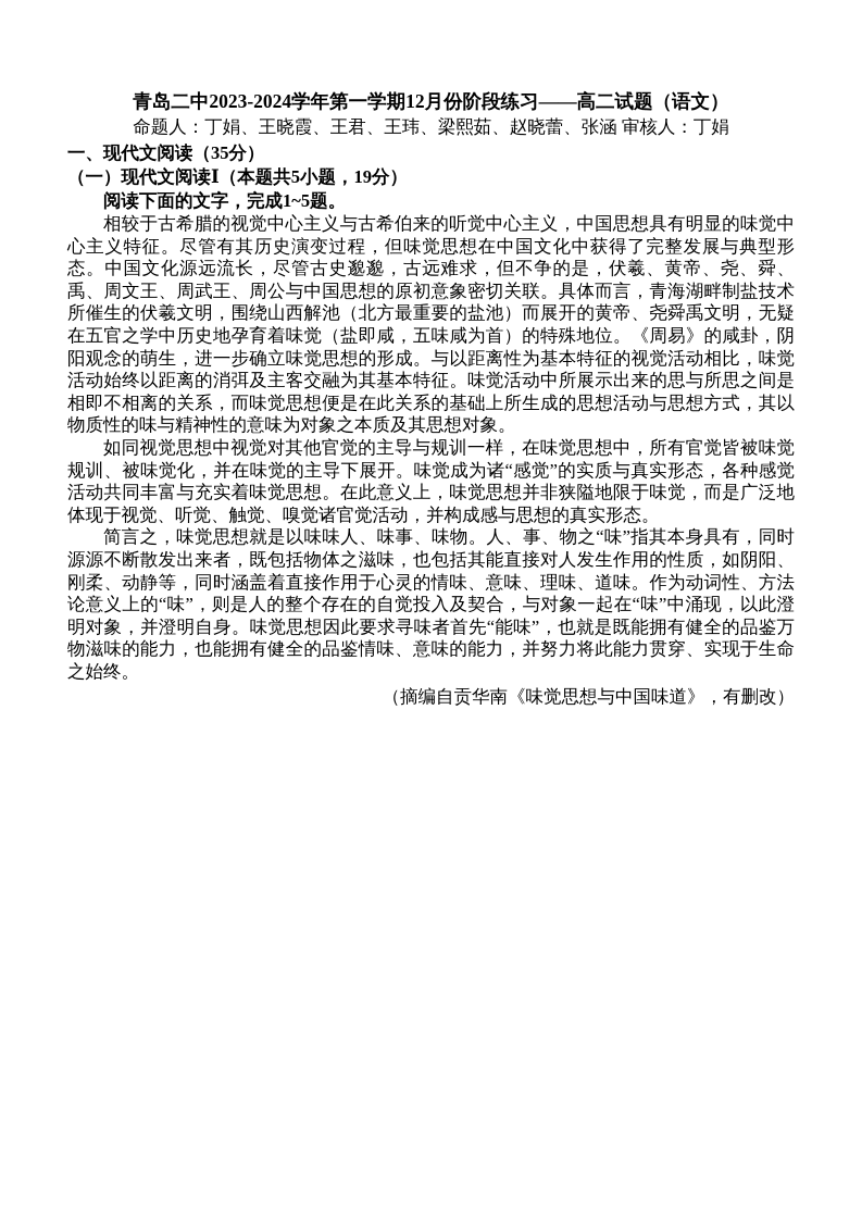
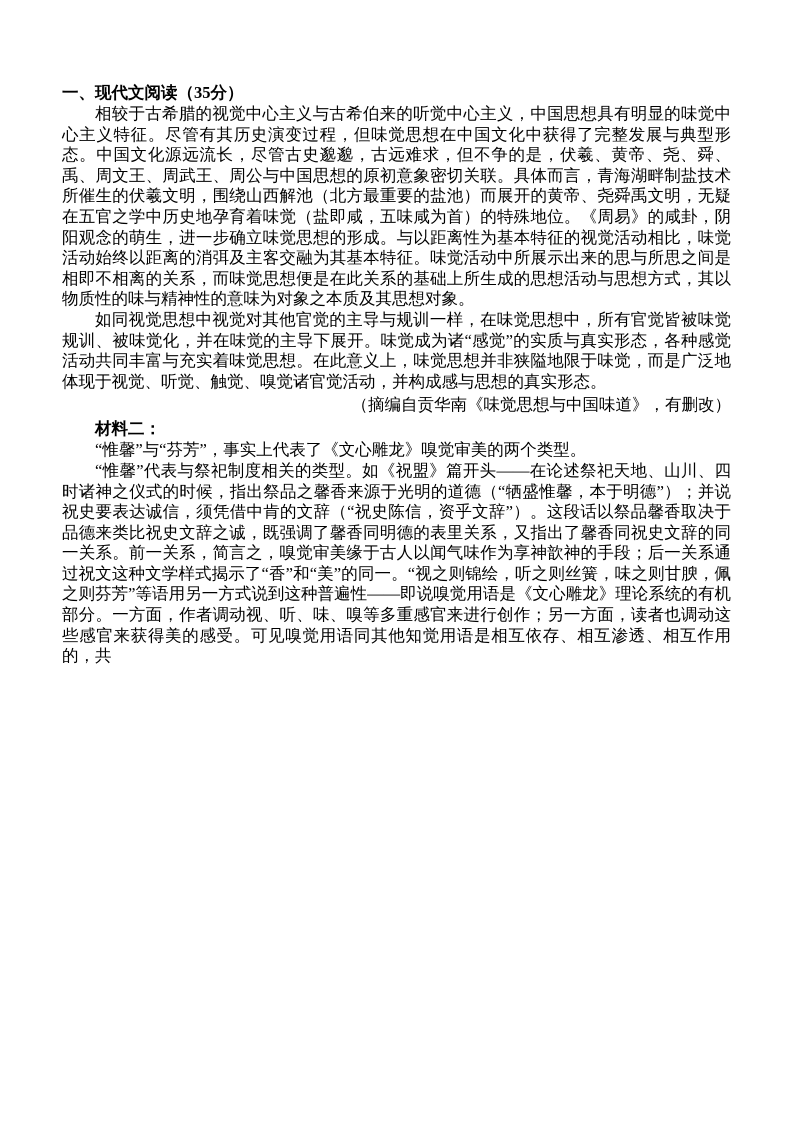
- 青岛二中2023-2024学年第一学期12月份阶段练习——高二试题（语文）
- 命题人：丁娟、王晓霞、王君、王玮、梁熙茹、赵晓蕾、张涵 审核人：丁娟
  一、现代文阅读（35分）
- （一）现代文阅读Ⅰ（本题共5小题，19分）
- 阅读下面的文字，完成1~5题。
  相较于古希腊的视觉中心主义与古希伯来的听觉中心主义，中国思想具有明显的味觉中心主义特征。尽管有其历史演变过程，但味觉思想在中国文化中获得了完整发展与典型形态。中国文化源远流长，尽管古史邈邈，古远难求，但不争的是，伏羲、黄帝、尧、舜、禹、周文王、周武王、周公与中国思想的原初意象密切关联。具体而言，青海湖畔制盐技术所催生的伏羲文明，围绕山西解池（北方最重要的盐池）而展开的黄帝、尧舜禹文明，无疑在五官之学中历史地孕育着味觉（盐即咸，五味咸为首）的特殊地位。《周易》的咸卦，阴阳观念的萌生，进一步确立味觉思想的形成。与以距离性为基本特征的视觉活动相比，味觉活动始终以距离的消弭及主客交融为其基本特征。味觉活动中所展示出来的思与所思之间是相即不相离的关系，而味觉思想便是在此关系的基础上所生成的思想活动与思想方式，其以物质性的味与精神性的意味为对象之本质及其思想对象。
  如同视觉思想中视觉对其他官觉的主导与规训一样，在味觉思想中，所有官觉皆被味觉规训、被味觉化，并在味觉的主导下展开。味觉成为诸“感觉”的实质与真实形态，各种感觉活动共同丰富与充实着味觉思想。在此意义上，味觉思想并非狭隘地限于味觉，而是广泛地体现于视觉、听觉、触觉、嗅觉诸官觉活动，并构成感与思想的真实形态。
- 简言之，味觉思想就是以味味人、味事、味物。人、事、物之“味”指其本身具有，同时源源不断散发出来者，既包括物体之滋味，也包括其能直接对人发生作用的性质，如阴阳、刚柔、动静等，同时涵盖着直接作用于心灵的情味、意味、理味、道味。作为动词性、方法论意义上的“味”，则是人的整个存在的自觉投入及契合，与对象一起在“味”中涌现，以此澄明对象，并澄明自身。味觉思想因此要求寻味者首先“能味”，也就是既能拥有健全的品鉴万物滋味的能力，也能拥有健全的品鉴情味、意味的能力，并努力将此能力贯穿、实现于生命之始终。
  （摘编自贡华南《味觉思想与中国味道》，有删改）
+ 材料二：
+ “惟馨”与“芬芳”，事实上代表了《文心雕龙》嗅觉审美的两个类型。
+ “惟馨”代表与祭祀制度相关的类型。如《祝盟》篇开头——在论述祭祀天地、山川、四时诸神之仪式的时候，指出祭品之馨香来源于光明的道德（“牺盛惟馨，本于明德”）；并说祝史要表达诚信，须凭借中肯的文辞（“祝史陈信，资乎文辞”）。这段话以祭品馨香取决于品德来类比祝史文辞之诚，既强调了馨香同明德的表里关系，又指出了馨香同祝史文辞的同一关系。前一关系，简言之，嗅觉审美缘于古人以闻气味作为享神歆神的手段；后一关系通过祝文这种文学样式揭示了“香”和“美”的同一。“视之则锦绘，听之则丝簧，味之则甘腴，佩之则芬芳”等语用另一方式说到这种普遍性——即说嗅觉用语是《文心雕龙》理论系统的有机部分。一方面，作者调动视、听、味、嗅等多重感官来进行创作；另一方面，读者也调动这些感官来获得美的感受。可见嗅觉用语同其他知觉用语是相互依存、相互渗透、相互作用的，共
